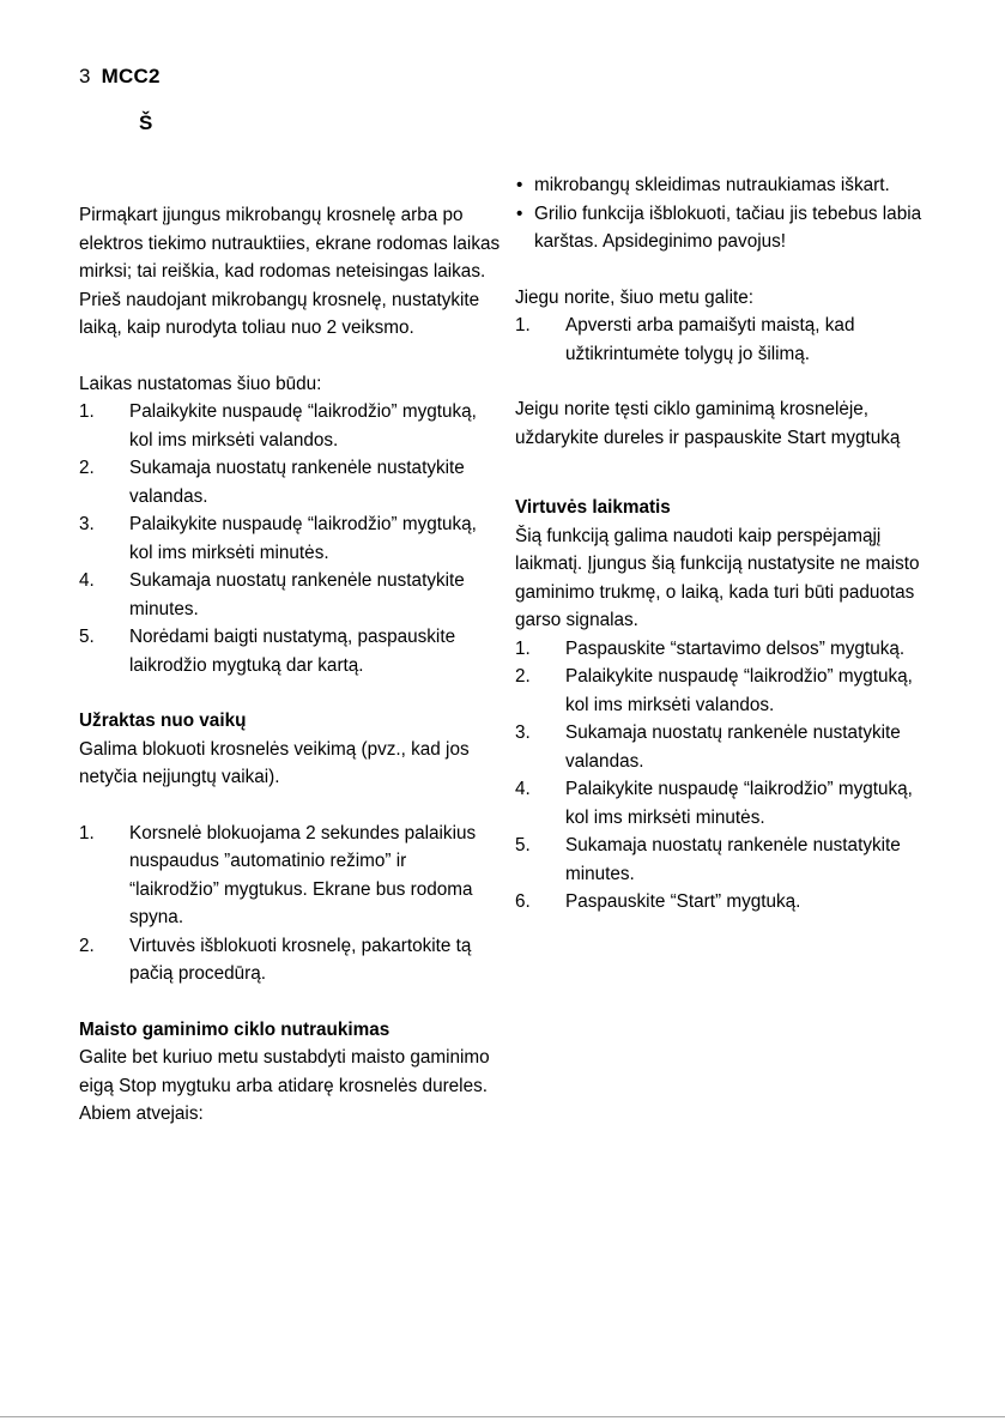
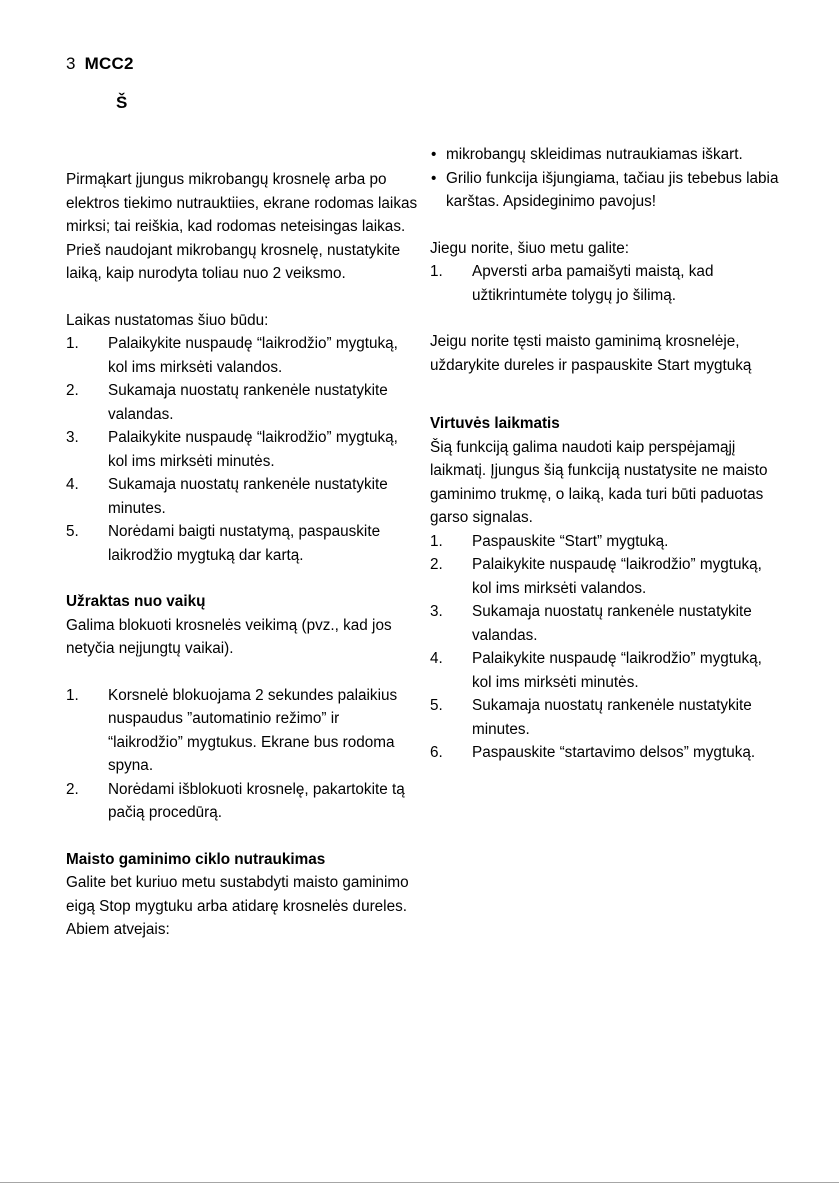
  3 MCC2
  Š
  Pirmąkart įjungus mikrobangų krosnelę arba po elektros tiekimo nutrauktiies, ekrane rodomas laikas mirksi; tai reiškia, kad rodomas neteisingas laikas. Prieš naudojant mikrobangų krosnelę, nustatykite laiką, kaip nurodyta toliau nuo 2 veiksmo.
  Laikas nustatomas šiuo būdu:
  1.
  Palaikykite nuspaudę “laikrodžio” mygtuką, kol ims mirksėti valandos.
  2.
  Sukamaja nuostatų rankenėle nustatykite valandas.
  3.
  Palaikykite nuspaudę “laikrodžio” mygtuką, kol ims mirksėti minutės.
  4.
  Sukamaja nuostatų rankenėle nustatykite minutes.
  5.
  Norėdami baigti nustatymą, paspauskite laikrodžio mygtuką dar kartą.
  Užraktas nuo vaikų
  Galima blokuoti krosnelės veikimą (pvz., kad jos netyčia neįjungtų vaikai).
  1.
  Korsnelė blokuojama 2 sekundes palaikius nuspaudus ”automatinio režimo” ir “laikrodžio” mygtukus. Ekrane bus rodoma spyna.
  2.
- Virtuvės išblokuoti krosnelę, pakartokite tą pačią procedūrą.
+ Norėdami išblokuoti krosnelę, pakartokite tą pačią procedūrą.
  Maisto gaminimo ciklo nutraukimas
  Galite bet kuriuo metu sustabdyti maisto gaminimo eigą Stop mygtuku arba atidarę krosnelės dureles.
  Abiem atvejais:
  mikrobangų skleidimas nutraukiamas iškart.
- Grilio funkcija išblokuoti, tačiau jis tebebus labia karštas. Apsideginimo pavojus!
+ Grilio funkcija išjungiama, tačiau jis tebebus labia karštas. Apsideginimo pavojus!
  Jiegu norite, šiuo metu galite:
  1.
  Apversti arba pamaišyti maistą, kad užtikrintumėte tolygų jo šilimą.
- Jeigu norite tęsti ciklo gaminimą krosnelėje, uždarykite dureles ir paspauskite Start mygtuką
+ Jeigu norite tęsti maisto gaminimą krosnelėje, uždarykite dureles ir paspauskite Start mygtuką
  Virtuvės laikmatis
  Šią funkciją galima naudoti kaip perspėjamąjį laikmatį. Įjungus šią funkciją nustatysite ne maisto gaminimo trukmę, o laiką, kada turi būti paduotas garso signalas.
  1.
- Paspauskite “startavimo delsos” mygtuką.
+ Paspauskite “Start” mygtuką.
  2.
  Palaikykite nuspaudę “laikrodžio” mygtuką, kol ims mirksėti valandos.
  3.
  Sukamaja nuostatų rankenėle nustatykite valandas.
  4.
  Palaikykite nuspaudę “laikrodžio” mygtuką, kol ims mirksėti minutės.
  5.
  Sukamaja nuostatų rankenėle nustatykite minutes.
  6.
- Paspauskite “Start” mygtuką.
+ Paspauskite “startavimo delsos” mygtuką.
